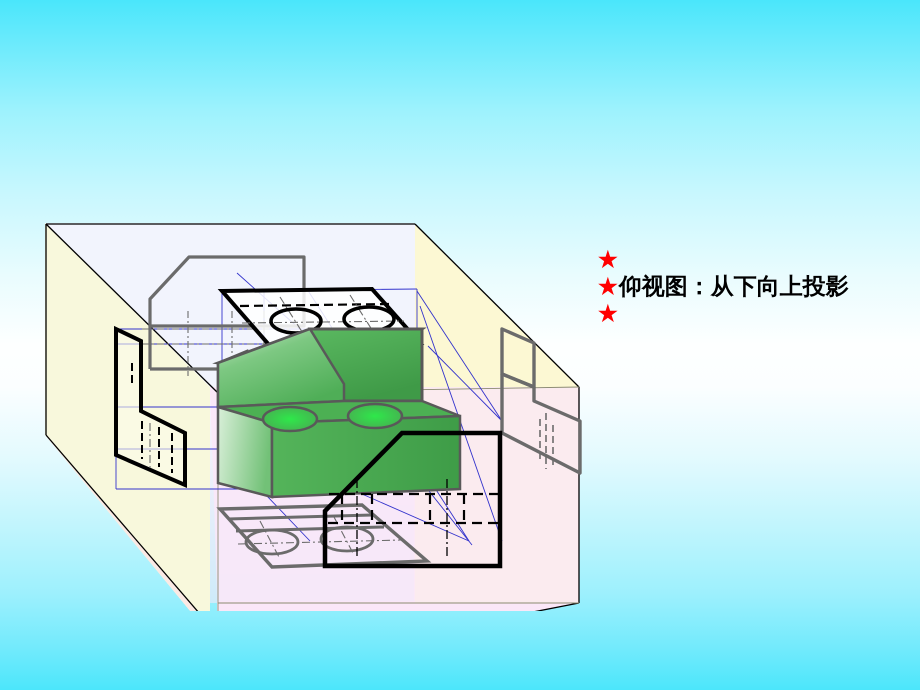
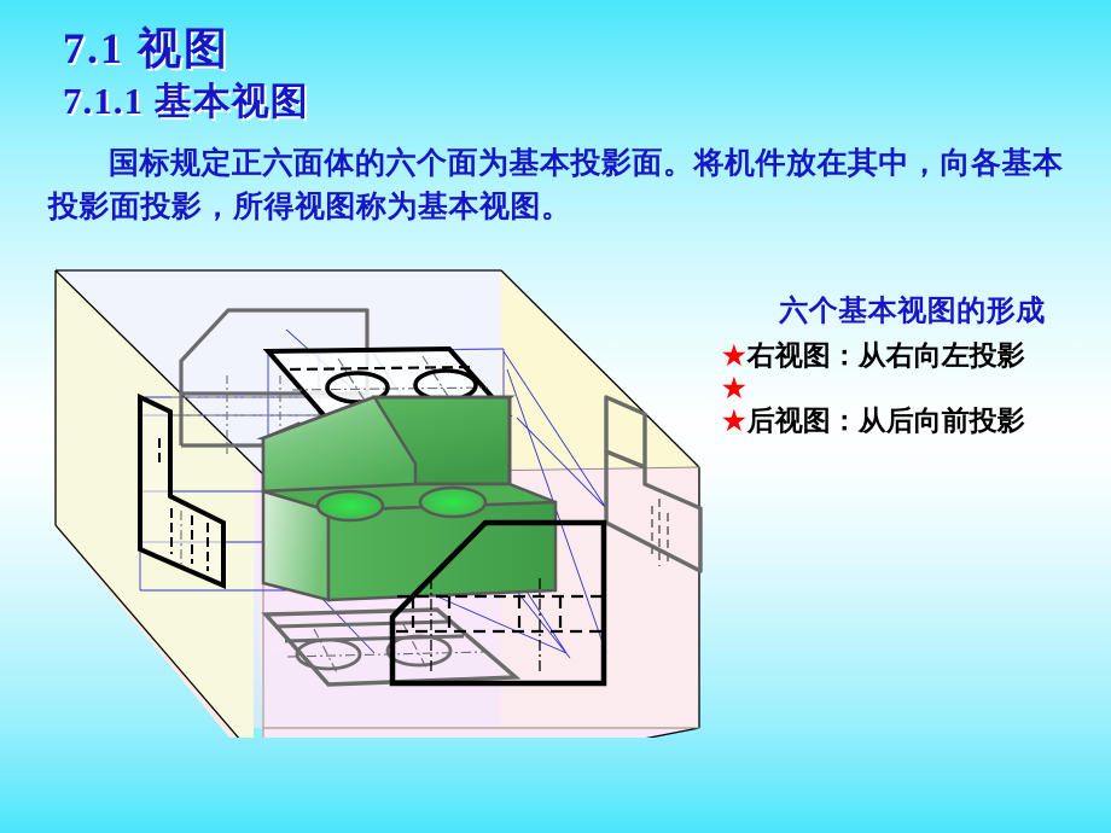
+ 7.1 视图
+ 7.1.1 基本视图
+ 国标规定正六面体的六个面为基本投影面。将机件放在其中，向各基本投影面投影，所得视图称为基本视图。
+ 六个基本视图的形成
  ★
+ 右视图：从右向左投影
  ★
- 仰视图：从下向上投影
  ★
+ 后视图：从后向前投影
